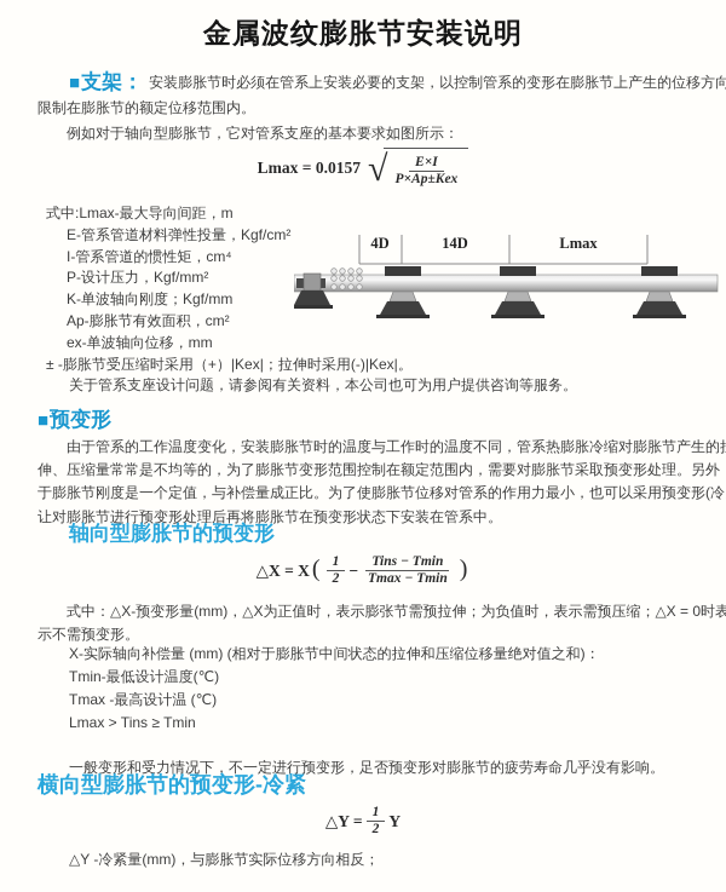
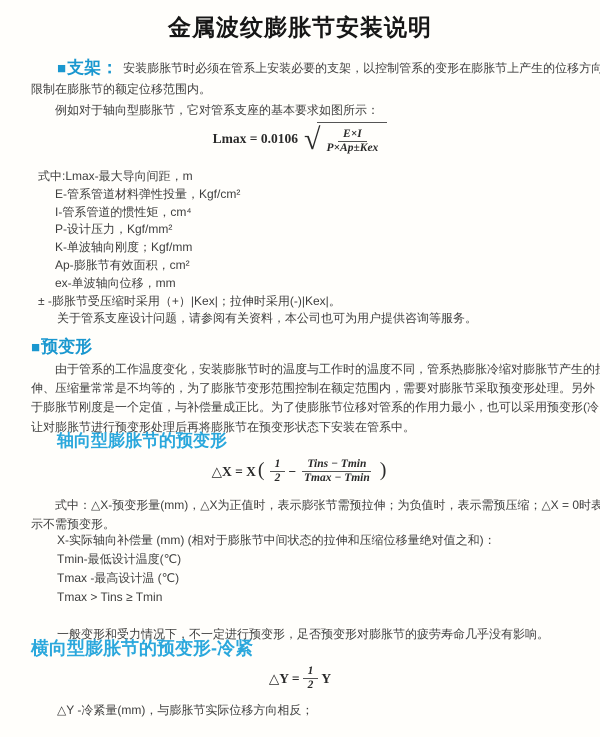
  金属波纹膨胀节安装说明
  ■支架： 安装膨胀节时必须在管系上安装必要的支架，以控制管系的变形在膨胀节上产生的位移方向
  限制在膨胀节的额定位移范围内。
  例如对于轴向型膨胀节，它对管系支座的基本要求如图所示：
- Lmax = 0.0157
+ Lmax = 0.0106
  √
  E×I
  P×Ap±Kex
  式中:Lmax-最大导向间距，m
  E-管系管道材料弹性投量，Kgf/cm²
  I-管系管道的惯性矩，cm⁴
  P-设计压力，Kgf/mm²
  K-单波轴向刚度；Kgf/mm
  Ap-膨胀节有效面积，cm²
  ex-单波轴向位移，mm
  ± -膨胀节受压缩时采用（+）|Kex|；拉伸时采用(-)|Kex|。
  关于管系支座设计问题，请参阅有关资料，本公司也可为用户提供咨询等服务。
- 4D
- 14D
- Lmax
  ■预变形
  由于管系的工作温度变化，安装膨胀节时的温度与工作时的温度不同，管系热膨胀冷缩对膨胀节产生的
  伸、压缩量常常是不均等的，为了膨胀节变形范围控制在额定范围内，需要对膨胀节采取预变形处理。另外
  于膨胀节刚度是一个定值，与补偿量成正比。为了使膨胀节位移对管系的作用力最小，也可以采用预变形(冷
  让对膨胀节进行预变形处理后再将膨胀节在预变形状态下安装在管系中。
  轴向型膨胀节的预变形
  △X = X
  (
  1
  2
  −
  Tins − Tmin
  Tmax − Tmin
  )
  式中：△X-预变形量(mm)，△X为正值时，表示膨张节需预拉伸；为负值时，表示需预压缩；△X = 0时表
  示不需预变形。
  X-实际轴向补偿量 (mm) (相对于膨胀节中间状态的拉伸和压缩位移量绝对值之和)：
  Tmin-最低设计温度(℃)
  Tmax -最高设计温 (℃)
- Lmax > Tins ≥ Tmin
+ Tmax > Tins ≥ Tmin
  一般变形和受力情况下，不一定进行预变形，足否预变形对膨胀节的疲劳寿命几乎没有影响。
  横向型膨胀节的预变形-冷紧
  △Y =
  1
  2
  Y
  △Y -冷紧量(mm)，与膨胀节实际位移方向相反；
